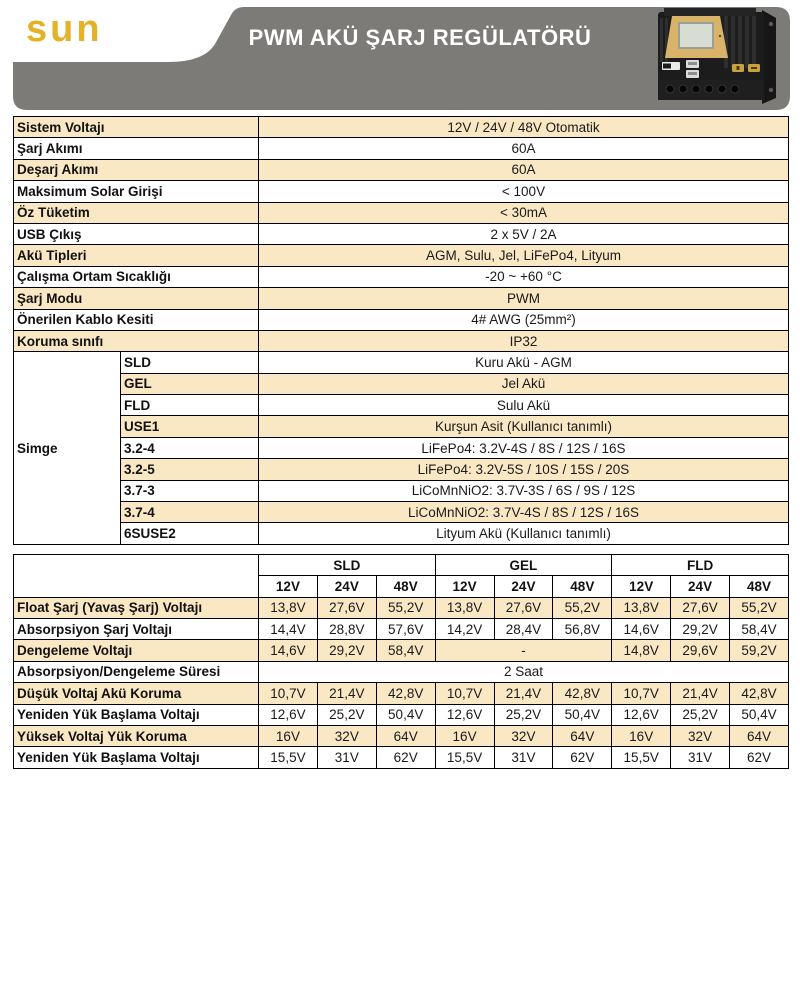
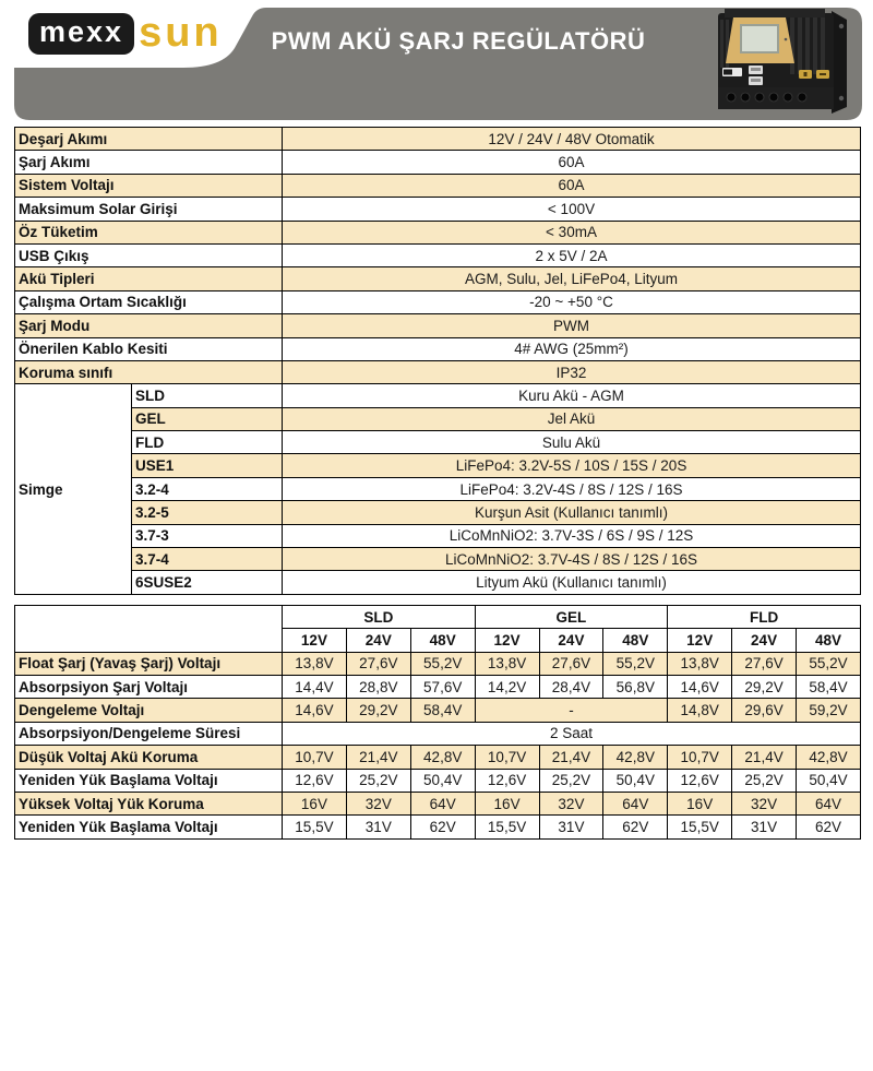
+ mexx
  sun
  PWM AKÜ ŞARJ REGÜLATÖRÜ
- Sistem Voltajı	12V / 24V / 48V Otomatik
+ Deşarj Akımı	12V / 24V / 48V Otomatik
  Şarj Akımı	60A
- Deşarj Akımı	60A
+ Sistem Voltajı	60A
  Maksimum Solar Girişi	< 100V
  Öz Tüketim	< 30mA
  USB Çıkış	2 x 5V / 2A
  Akü Tipleri	AGM, Sulu, Jel, LiFePo4, Lityum
- Çalışma Ortam Sıcaklığı	-20 ~ +60 °C
+ Çalışma Ortam Sıcaklığı	-20 ~ +50 °C
  Şarj Modu	PWM
  Önerilen Kablo Kesiti	4# AWG (25mm²)
  Koruma sınıfı	IP32
  Simge	SLD	Kuru Akü - AGM
  GEL	Jel Akü
  FLD	Sulu Akü
- USE1	Kurşun Asit (Kullanıcı tanımlı)
+ USE1	LiFePo4: 3.2V-5S / 10S / 15S / 20S
  3.2-4	LiFePo4: 3.2V-4S / 8S / 12S / 16S
- 3.2-5	LiFePo4: 3.2V-5S / 10S / 15S / 20S
+ 3.2-5	Kurşun Asit (Kullanıcı tanımlı)
  3.7-3	LiCoMnNiO2: 3.7V-3S / 6S / 9S / 12S
  3.7-4	LiCoMnNiO2: 3.7V-4S / 8S / 12S / 16S
  6SUSE2	Lityum Akü (Kullanıcı tanımlı)
  	SLD	GEL	FLD
  12V	24V	48V	12V	24V	48V	12V	24V	48V
  Float Şarj (Yavaş Şarj) Voltajı	13,8V	27,6V	55,2V	13,8V	27,6V	55,2V	13,8V	27,6V	55,2V
  Absorpsiyon Şarj Voltajı	14,4V	28,8V	57,6V	14,2V	28,4V	56,8V	14,6V	29,2V	58,4V
  Dengeleme Voltajı	14,6V	29,2V	58,4V	-	14,8V	29,6V	59,2V
  Absorpsiyon/Dengeleme Süresi	2 Saat
  Düşük Voltaj Akü Koruma	10,7V	21,4V	42,8V	10,7V	21,4V	42,8V	10,7V	21,4V	42,8V
  Yeniden Yük Başlama Voltajı	12,6V	25,2V	50,4V	12,6V	25,2V	50,4V	12,6V	25,2V	50,4V
  Yüksek Voltaj Yük Koruma	16V	32V	64V	16V	32V	64V	16V	32V	64V
  Yeniden Yük Başlama Voltajı	15,5V	31V	62V	15,5V	31V	62V	15,5V	31V	62V
